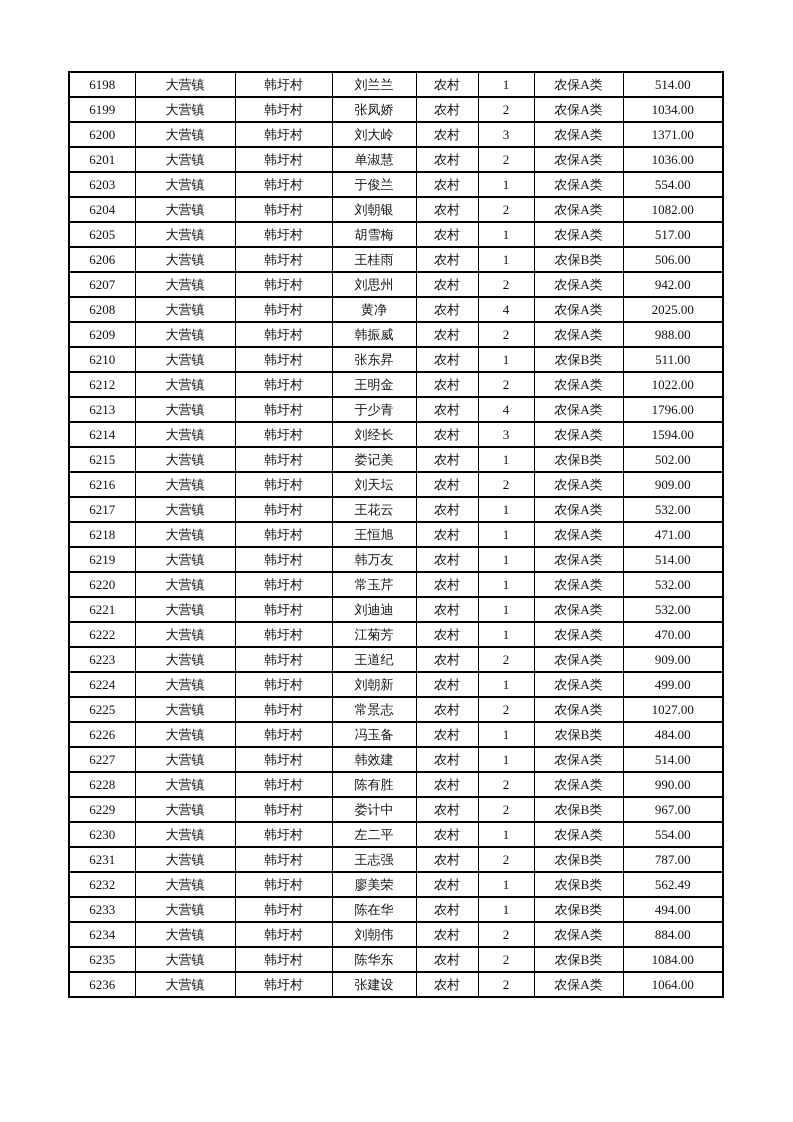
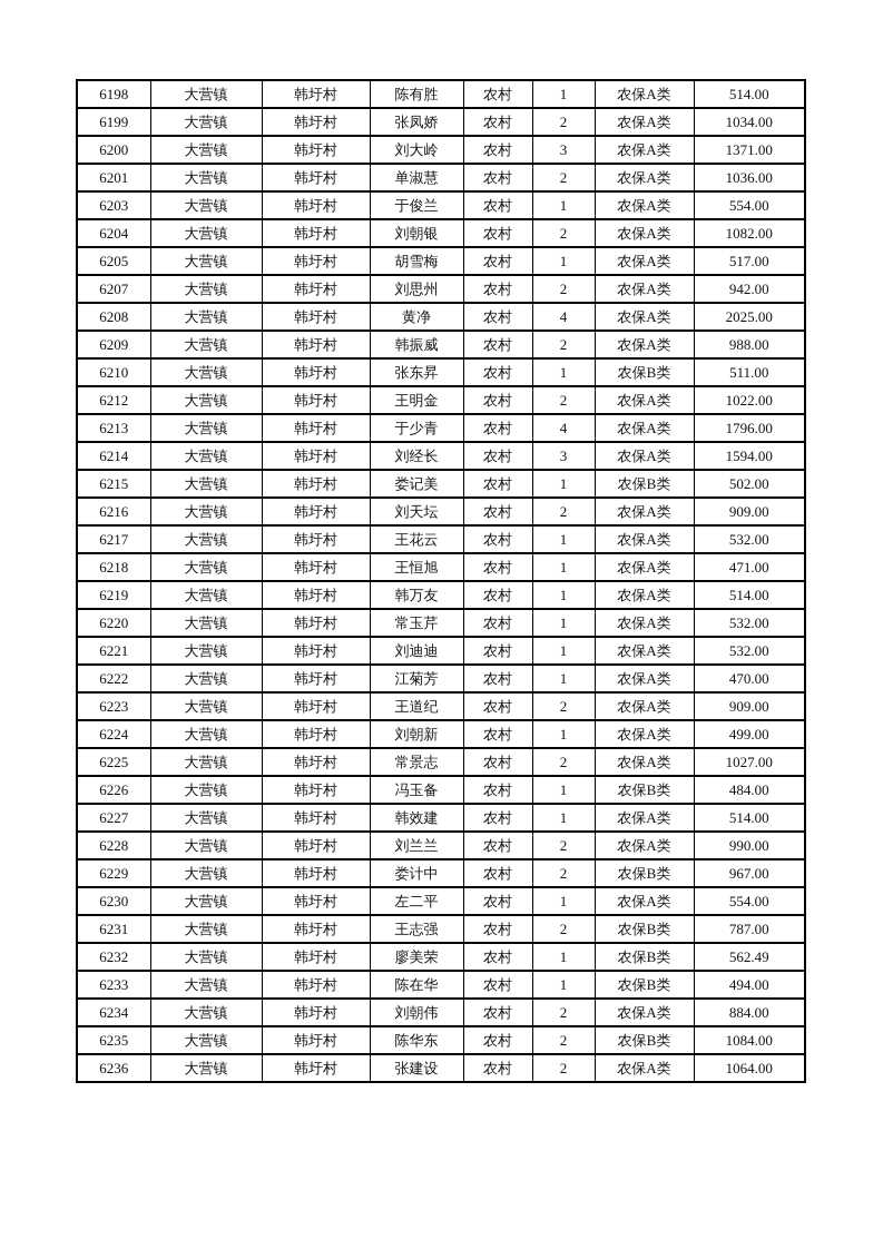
- 6198	大营镇	韩圩村	刘兰兰	农村	1	农保A类	514.00
+ 6198	大营镇	韩圩村	陈有胜	农村	1	农保A类	514.00
  6199	大营镇	韩圩村	张凤娇	农村	2	农保A类	1034.00
  6200	大营镇	韩圩村	刘大岭	农村	3	农保A类	1371.00
  6201	大营镇	韩圩村	单淑慧	农村	2	农保A类	1036.00
  6203	大营镇	韩圩村	于俊兰	农村	1	农保A类	554.00
  6204	大营镇	韩圩村	刘朝银	农村	2	农保A类	1082.00
  6205	大营镇	韩圩村	胡雪梅	农村	1	农保A类	517.00
- 6206	大营镇	韩圩村	王桂雨	农村	1	农保B类	506.00
  6207	大营镇	韩圩村	刘思州	农村	2	农保A类	942.00
  6208	大营镇	韩圩村	黄净	农村	4	农保A类	2025.00
  6209	大营镇	韩圩村	韩振威	农村	2	农保A类	988.00
  6210	大营镇	韩圩村	张东昇	农村	1	农保B类	511.00
  6212	大营镇	韩圩村	王明金	农村	2	农保A类	1022.00
  6213	大营镇	韩圩村	于少青	农村	4	农保A类	1796.00
  6214	大营镇	韩圩村	刘经长	农村	3	农保A类	1594.00
  6215	大营镇	韩圩村	娄记美	农村	1	农保B类	502.00
  6216	大营镇	韩圩村	刘天坛	农村	2	农保A类	909.00
  6217	大营镇	韩圩村	王花云	农村	1	农保A类	532.00
  6218	大营镇	韩圩村	王恒旭	农村	1	农保A类	471.00
  6219	大营镇	韩圩村	韩万友	农村	1	农保A类	514.00
  6220	大营镇	韩圩村	常玉芹	农村	1	农保A类	532.00
  6221	大营镇	韩圩村	刘迪迪	农村	1	农保A类	532.00
  6222	大营镇	韩圩村	江菊芳	农村	1	农保A类	470.00
  6223	大营镇	韩圩村	王道纪	农村	2	农保A类	909.00
  6224	大营镇	韩圩村	刘朝新	农村	1	农保A类	499.00
  6225	大营镇	韩圩村	常景志	农村	2	农保A类	1027.00
  6226	大营镇	韩圩村	冯玉备	农村	1	农保B类	484.00
  6227	大营镇	韩圩村	韩效建	农村	1	农保A类	514.00
- 6228	大营镇	韩圩村	陈有胜	农村	2	农保A类	990.00
+ 6228	大营镇	韩圩村	刘兰兰	农村	2	农保A类	990.00
  6229	大营镇	韩圩村	娄计中	农村	2	农保B类	967.00
  6230	大营镇	韩圩村	左二平	农村	1	农保A类	554.00
  6231	大营镇	韩圩村	王志强	农村	2	农保B类	787.00
  6232	大营镇	韩圩村	廖美荣	农村	1	农保B类	562.49
  6233	大营镇	韩圩村	陈在华	农村	1	农保B类	494.00
  6234	大营镇	韩圩村	刘朝伟	农村	2	农保A类	884.00
  6235	大营镇	韩圩村	陈华东	农村	2	农保B类	1084.00
  6236	大营镇	韩圩村	张建设	农村	2	农保A类	1064.00
